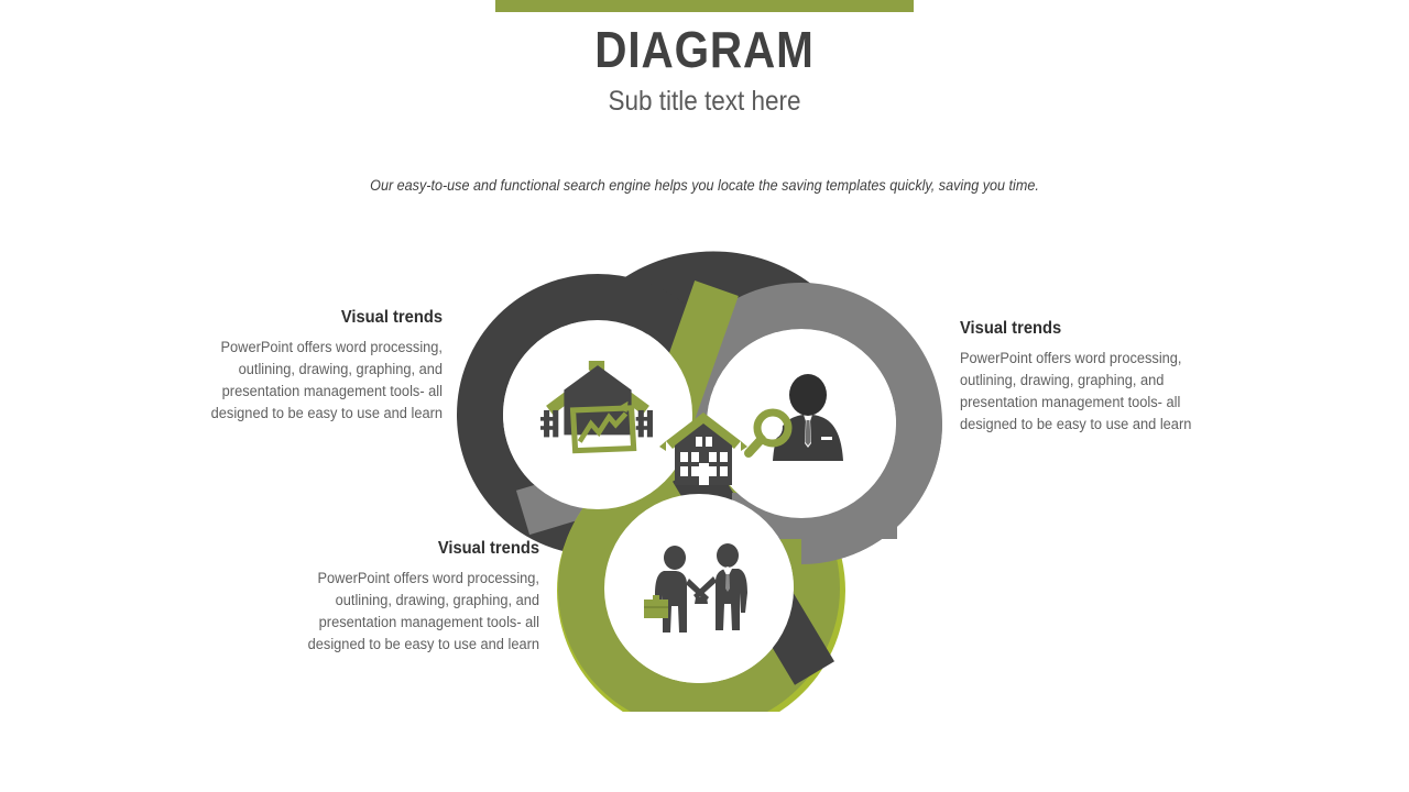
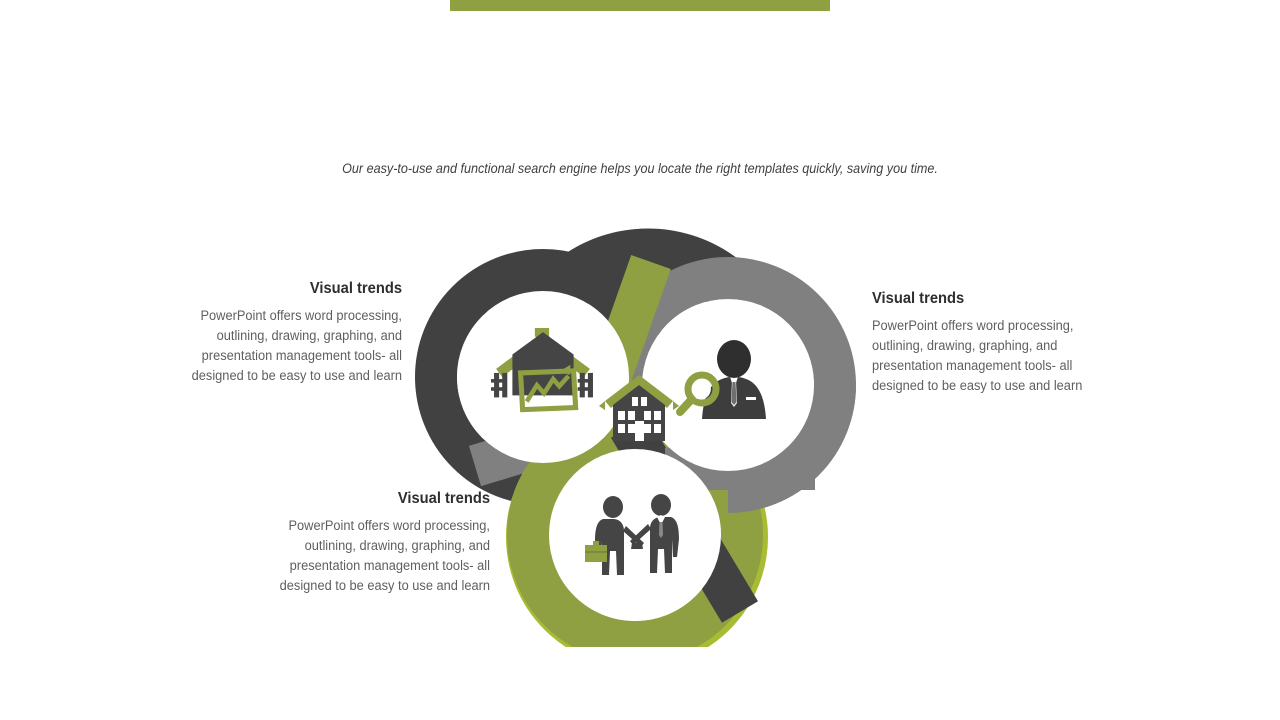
- DIAGRAM
- Sub title text here
- Our easy-to-use and functional search engine helps you locate the saving templates quickly, saving you time.
+ Our easy-to-use and functional search engine helps you locate the right templates quickly, saving you time.
  Visual trends
  PowerPoint offers word processing, outlining, drawing, graphing, and presentation management tools- all designed to be easy to use and learn
  Visual trends
  PowerPoint offers word processing, outlining, drawing, graphing, and presentation management tools- all designed to be easy to use and learn
  Visual trends
  PowerPoint offers word processing, outlining, drawing, graphing, and presentation management tools- all designed to be easy to use and learn
